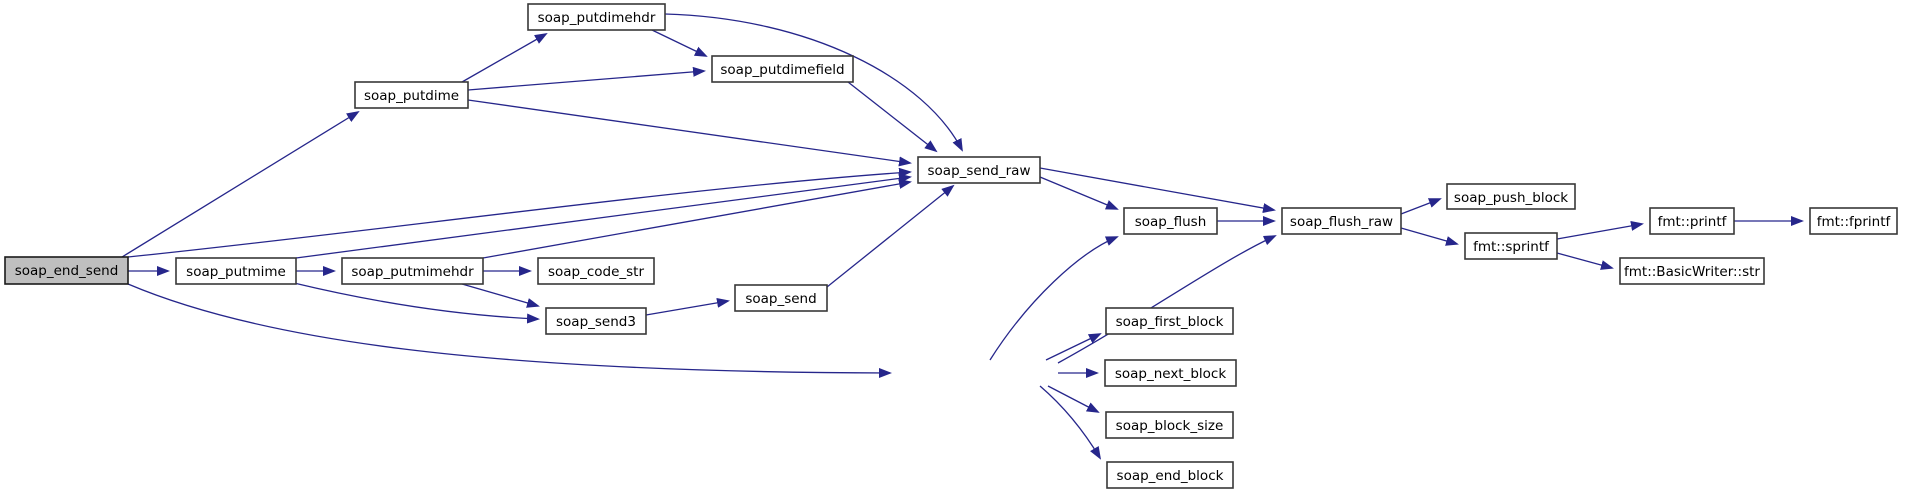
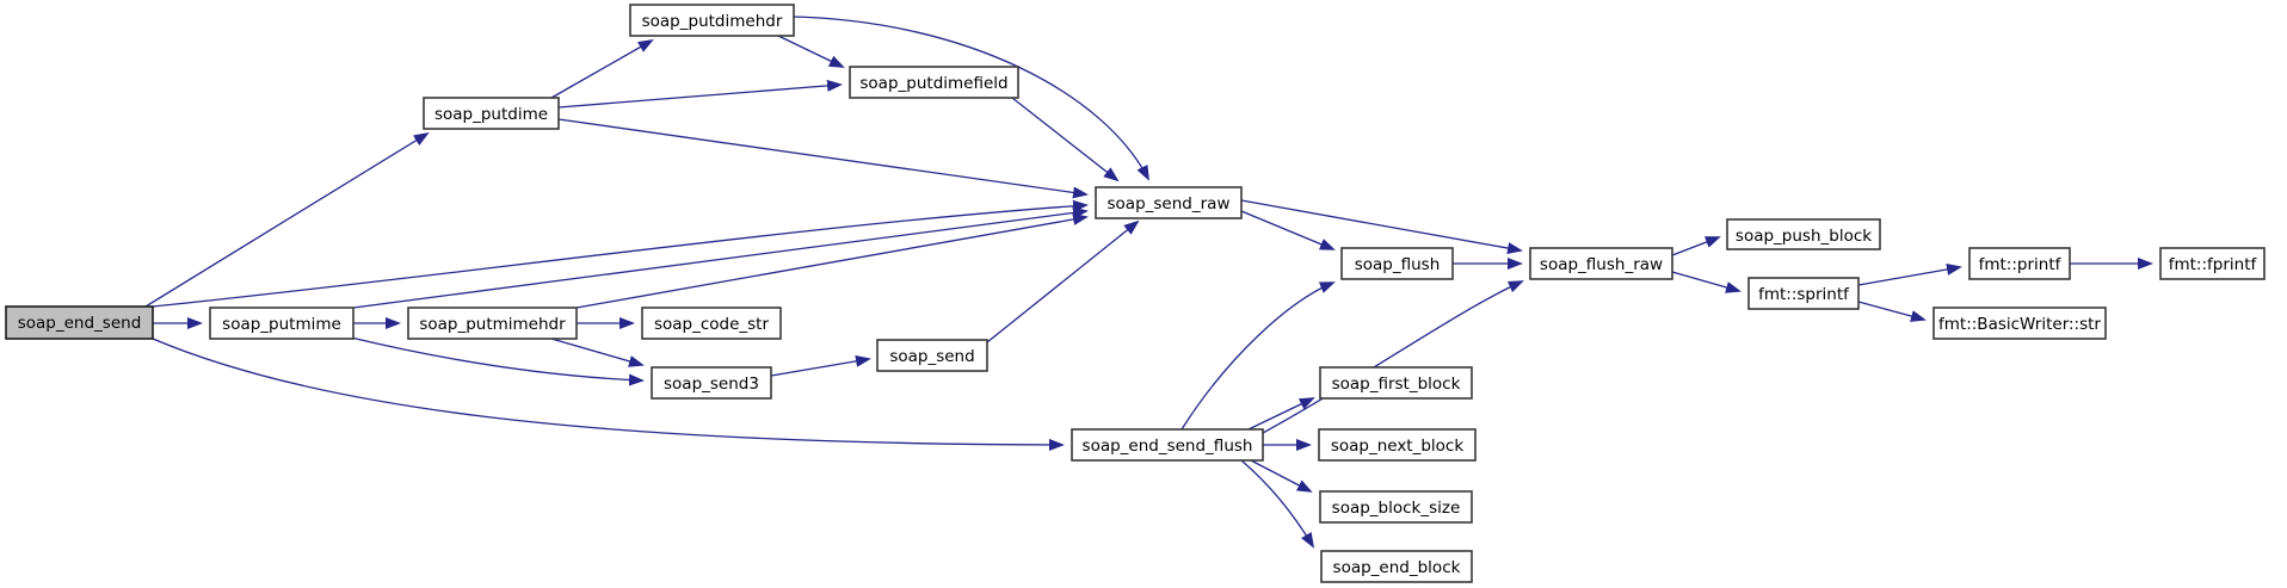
  soap_end_send
  soap_putdime
  soap_putdimehdr
  soap_putdimefield
  soap_putmime
  soap_putmimehdr
  soap_code_str
  soap_send3
  soap_send
  soap_send_raw
  soap_flush
  soap_flush_raw
  soap_push_block
  fmt::sprintf
  fmt::printf
  fmt::fprintf
  fmt::BasicWriter::str
+ soap_end_send_flush
  soap_first_block
  soap_next_block
  soap_block_size
  soap_end_block
